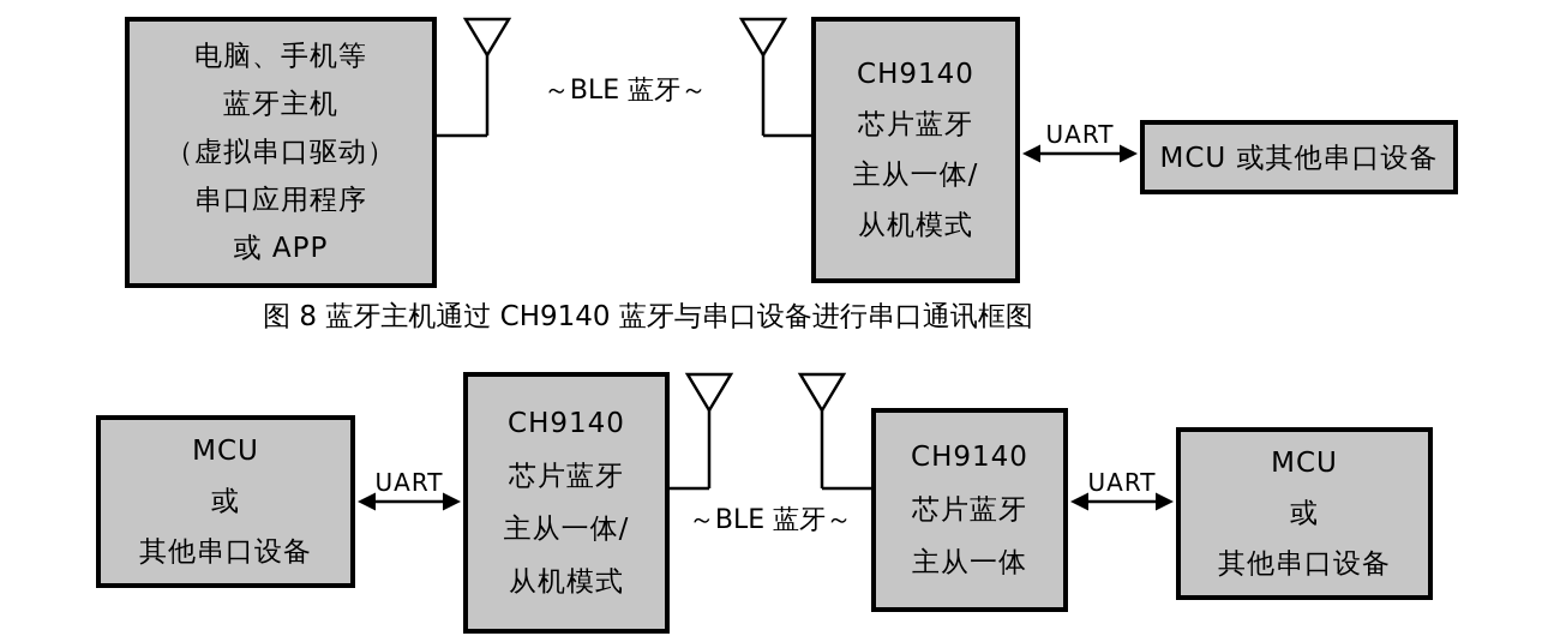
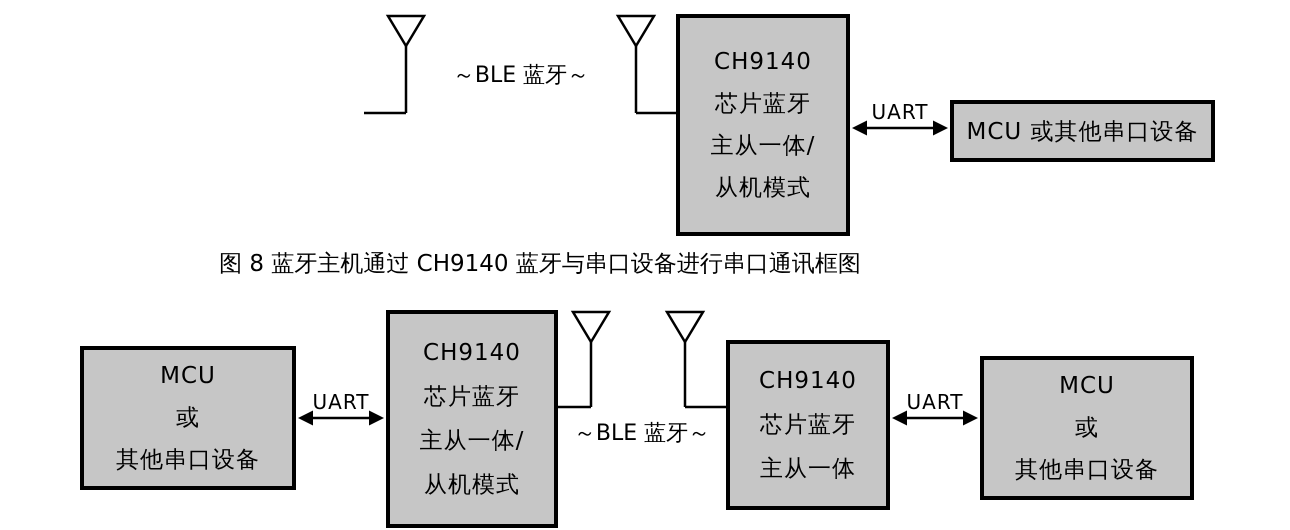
- 电脑、手机等
- 蓝牙主机
- （虚拟串口驱动）
- 串口应用程序
- 或 APP
  ～BLE 蓝牙～
  CH9140
  芯片蓝牙
  主从一体/
  从机模式
  UART
  MCU 或其他串口设备
  图 8 蓝牙主机通过 CH9140 蓝牙与串口设备进行串口通讯框图
  MCU
  或
  其他串口设备
  UART
  CH9140
  芯片蓝牙
  主从一体/
  从机模式
  ～BLE 蓝牙～
  CH9140
  芯片蓝牙
  主从一体
  UART
  MCU
  或
  其他串口设备
